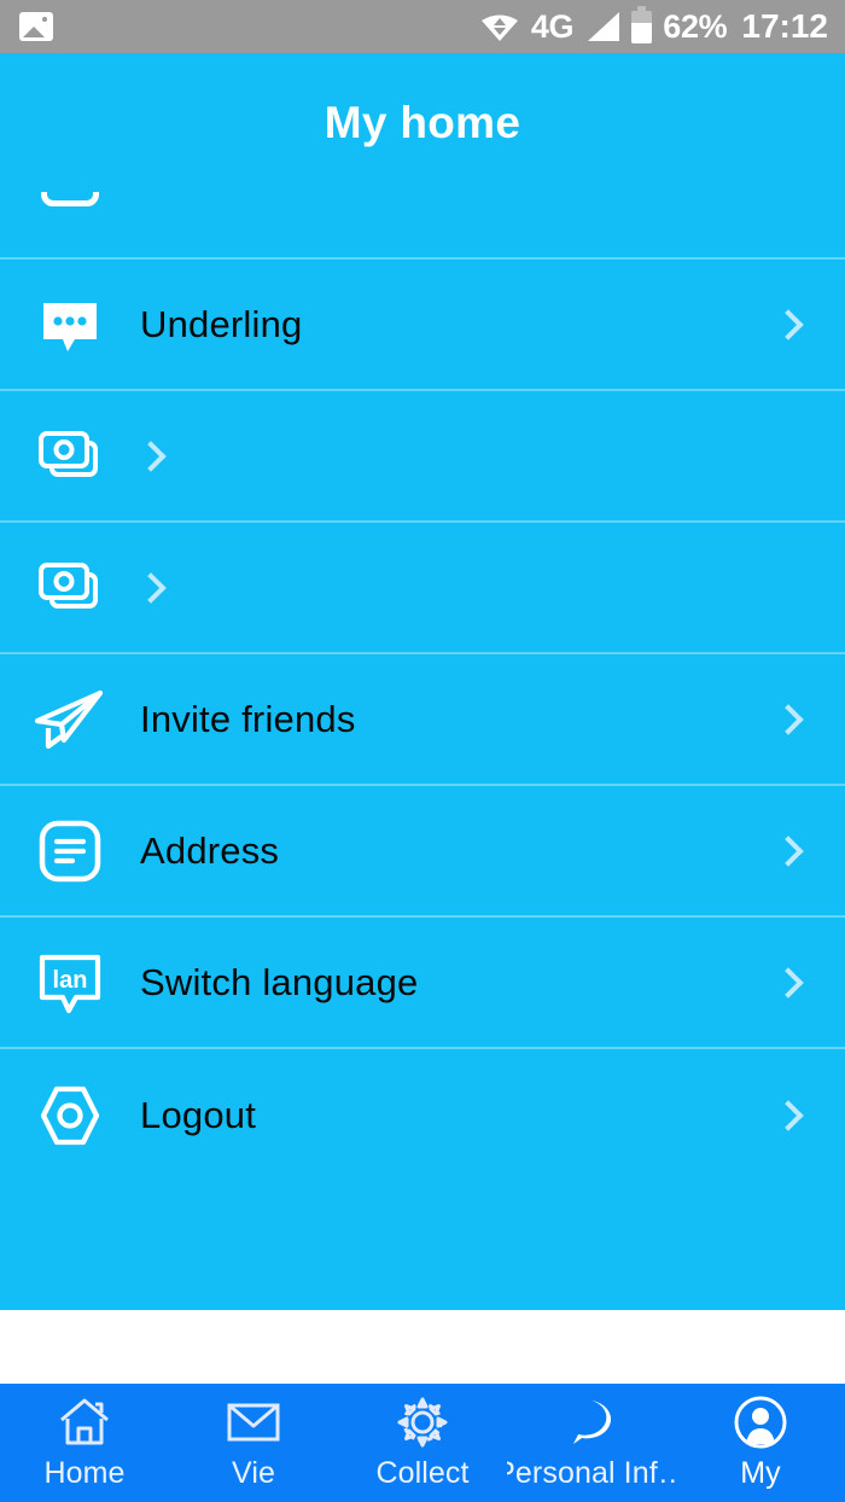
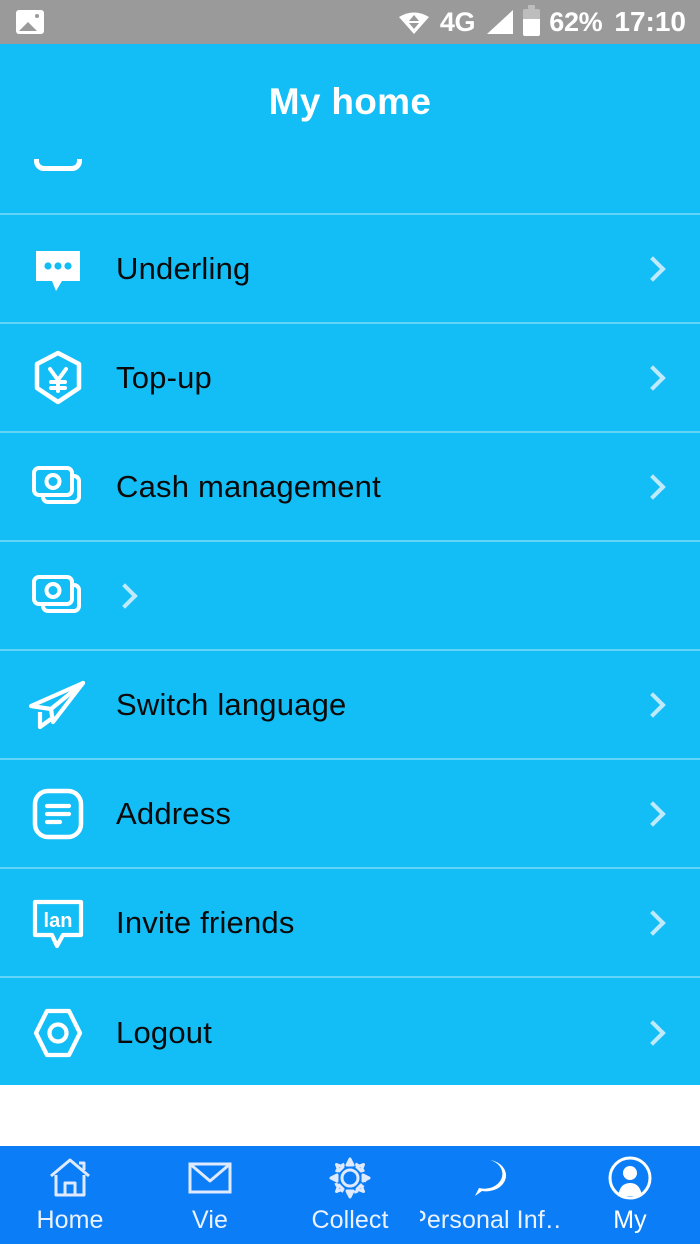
  4G
  62%
- 17:12
+ 17:10
  My home
  Underling
+ Top-up
+ Cash management
- Invite friends
+ Switch language
  Address
  lan
- Switch language
+ Invite friends
  Logout
  Home
  Vie
  Collect
  ersonal Inf…
  My
